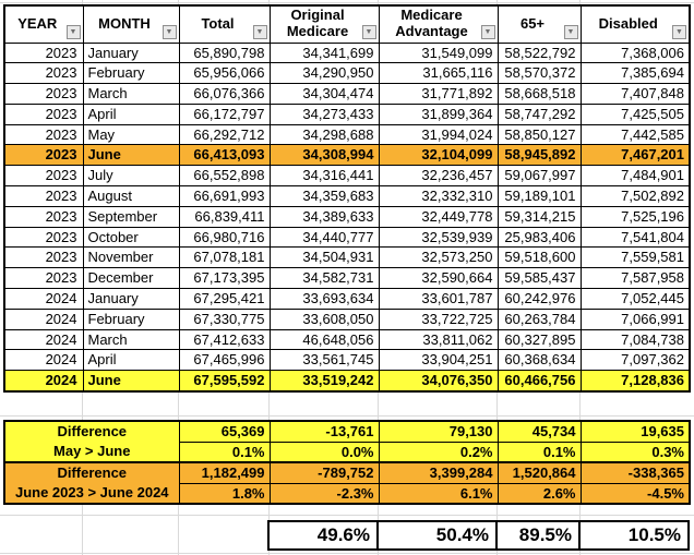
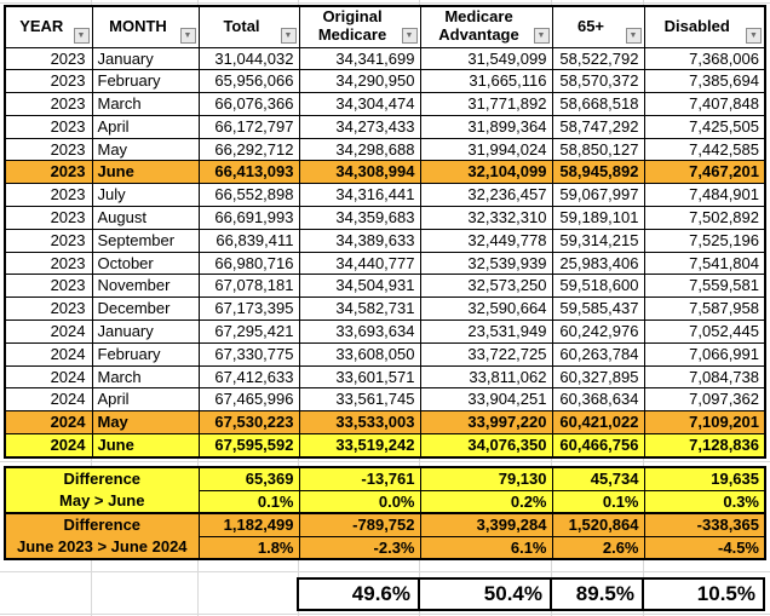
  YEAR	MONTH	Total	Original Medicare	Medicare Advantage	65+	Disabled
- 2023	January	65,890,798	34,341,699	31,549,099	58,522,792	7,368,006
+ 2023	January	31,044,032	34,341,699	31,549,099	58,522,792	7,368,006
  2023	February	65,956,066	34,290,950	31,665,116	58,570,372	7,385,694
  2023	March	66,076,366	34,304,474	31,771,892	58,668,518	7,407,848
  2023	April	66,172,797	34,273,433	31,899,364	58,747,292	7,425,505
  2023	May	66,292,712	34,298,688	31,994,024	58,850,127	7,442,585
  2023	June	66,413,093	34,308,994	32,104,099	58,945,892	7,467,201
  2023	July	66,552,898	34,316,441	32,236,457	59,067,997	7,484,901
  2023	August	66,691,993	34,359,683	32,332,310	59,189,101	7,502,892
  2023	September	66,839,411	34,389,633	32,449,778	59,314,215	7,525,196
  2023	October	66,980,716	34,440,777	32,539,939	25,983,406	7,541,804
  2023	November	67,078,181	34,504,931	32,573,250	59,518,600	7,559,581
  2023	December	67,173,395	34,582,731	32,590,664	59,585,437	7,587,958
- 2024	January	67,295,421	33,693,634	33,601,787	60,242,976	7,052,445
+ 2024	January	67,295,421	33,693,634	23,531,949	60,242,976	7,052,445
  2024	February	67,330,775	33,608,050	33,722,725	60,263,784	7,066,991
- 2024	March	67,412,633	46,648,056	33,811,062	60,327,895	7,084,738
+ 2024	March	67,412,633	33,601,571	33,811,062	60,327,895	7,084,738
  2024	April	67,465,996	33,561,745	33,904,251	60,368,634	7,097,362
+ 2024	May	67,530,223	33,533,003	33,997,220	60,421,022	7,109,201
  2024	June	67,595,592	33,519,242	34,076,350	60,466,756	7,128,836
  Difference	65,369	-13,761	79,130	45,734	19,635
  May > June	0.1%	0.0%	0.2%	0.1%	0.3%
  Difference	1,182,499	-789,752	3,399,284	1,520,864	-338,365
  June 2023 > June 2024	1.8%	-2.3%	6.1%	2.6%	-4.5%
  49.6%	50.4%	89.5%	10.5%
